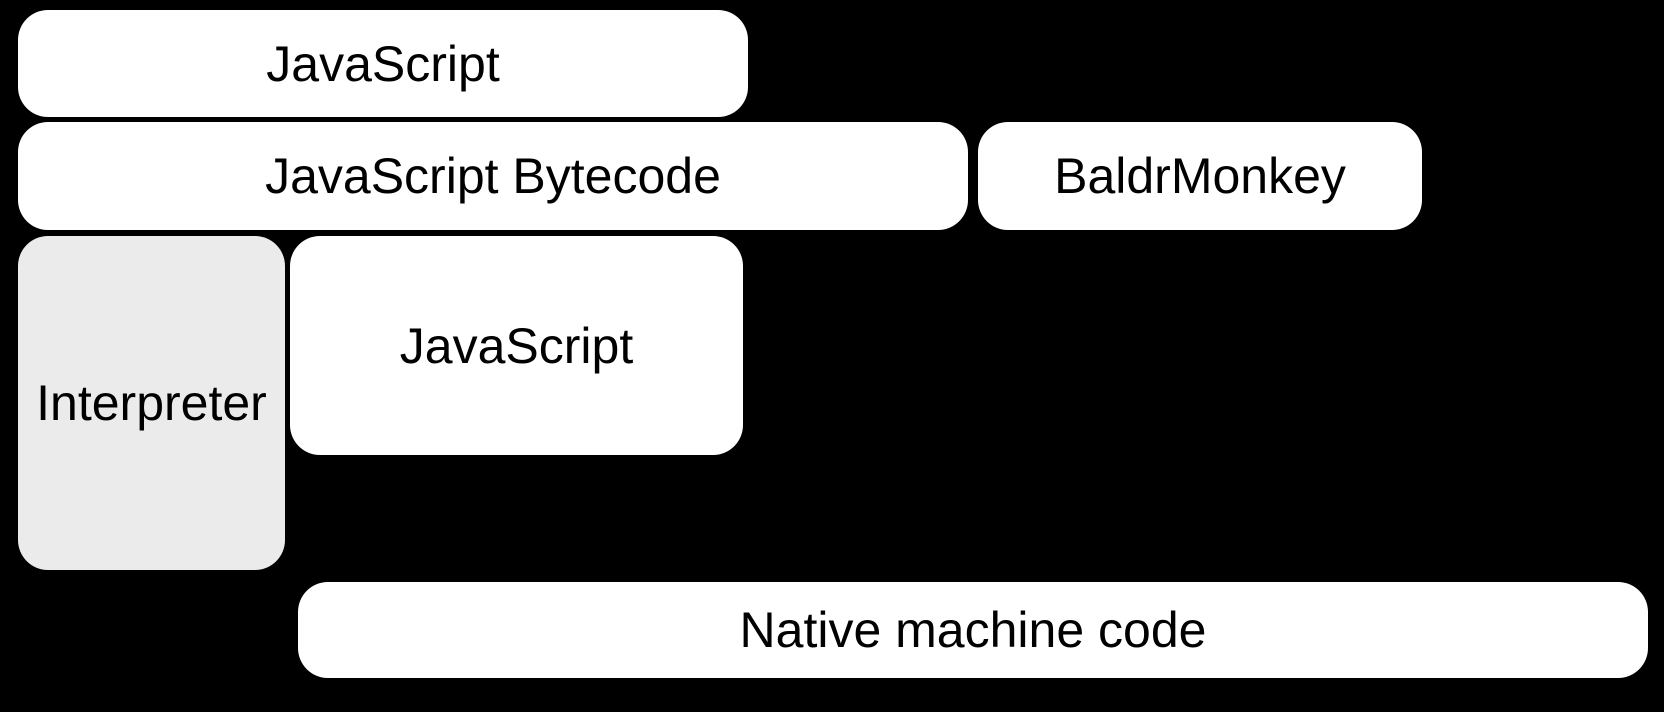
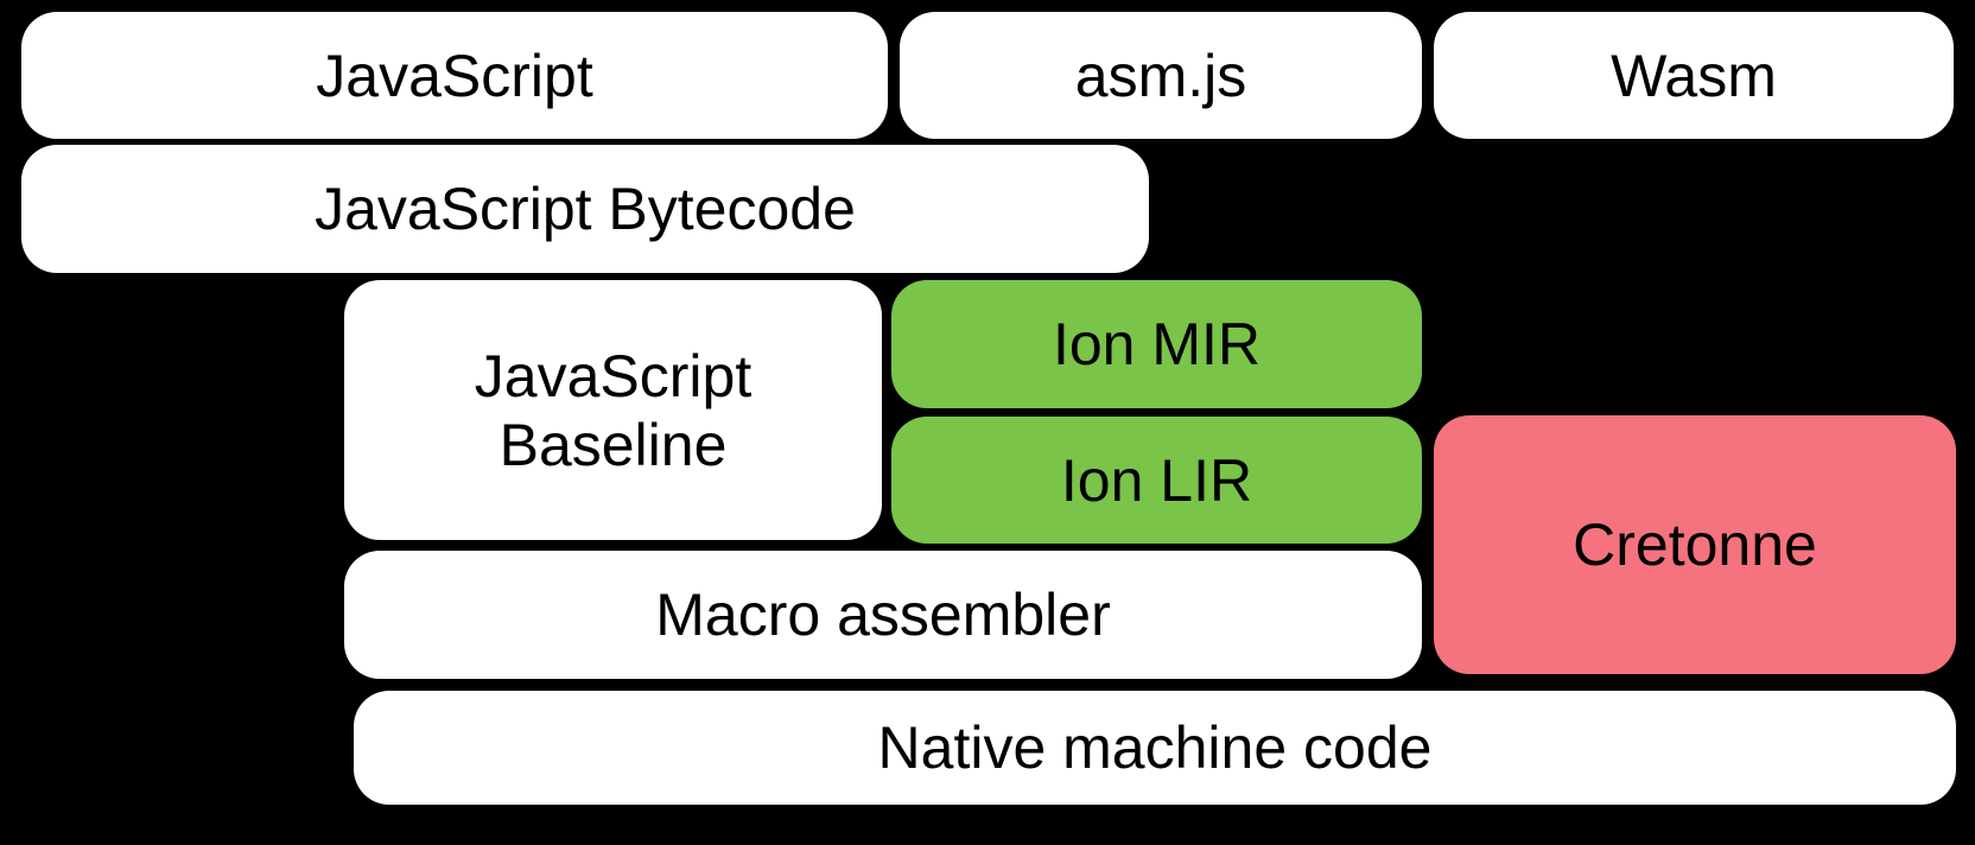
  JavaScript
+ asm.js
+ Wasm
  JavaScript Bytecode
- BaldrMonkey
- Interpreter
  JavaScript
+ Baseline
+ Ion MIR
+ Ion LIR
+ Cretonne
+ Macro assembler
  Native machine code
